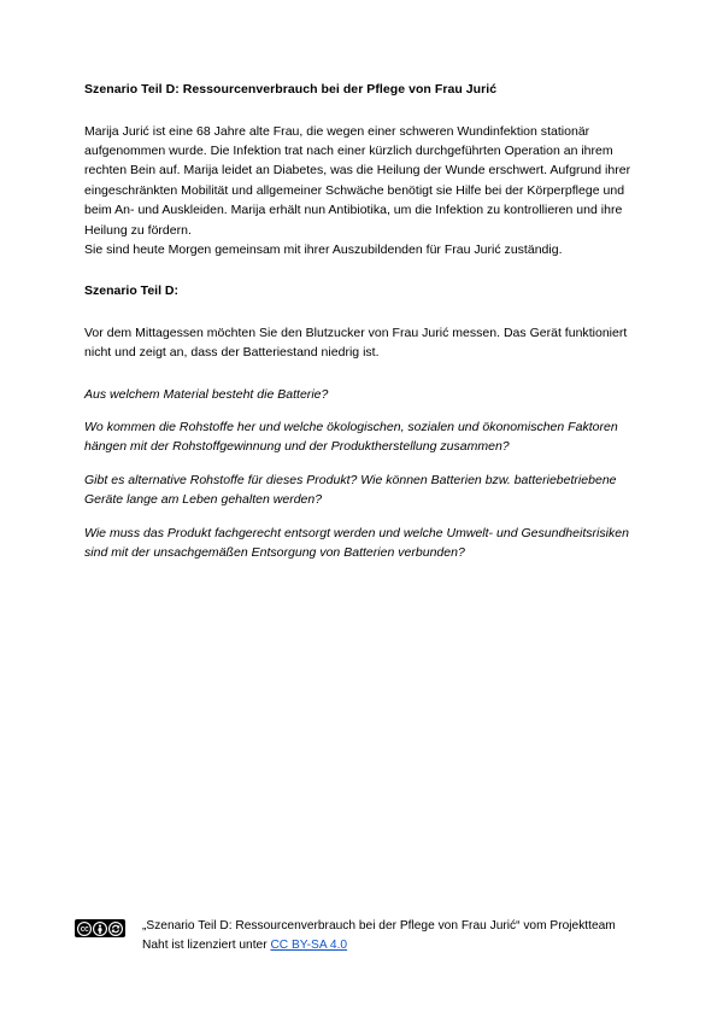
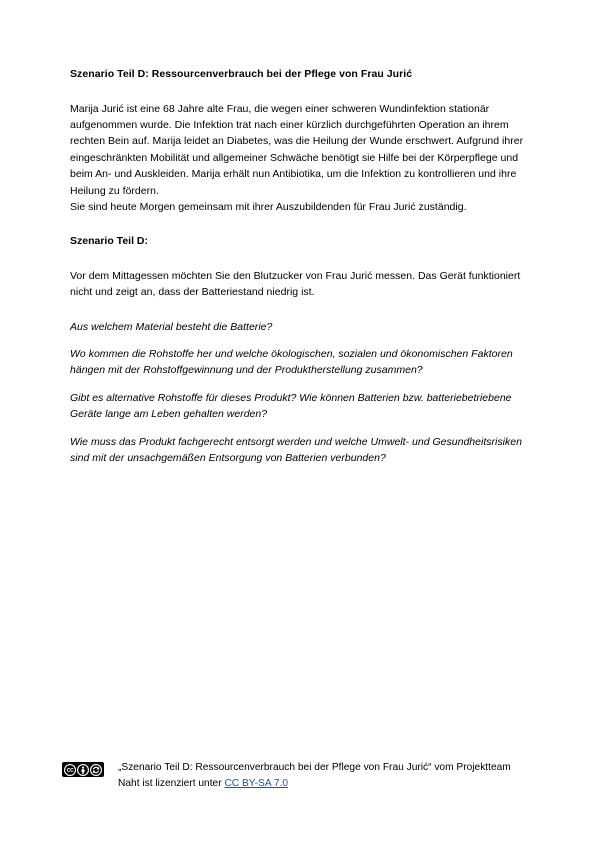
  Szenario Teil D: Ressourcenverbrauch bei der Pflege von Frau Jurić
  Marija Jurić ist eine 68 Jahre alte Frau, die wegen einer schweren Wundinfektion stationär aufgenommen wurde. Die Infektion trat nach einer kürzlich durchgeführten Operation an ihrem rechten Bein auf. Marija leidet an Diabetes, was die Heilung der Wunde erschwert. Aufgrund ihrer eingeschränkten Mobilität und allgemeiner Schwäche benötigt sie Hilfe bei der Körperpflege und beim An- und Auskleiden. Marija erhält nun Antibiotika, um die Infektion zu kontrollieren und ihre Heilung zu fördern.
  Sie sind heute Morgen gemeinsam mit ihrer Auszubildenden für Frau Jurić zuständig.
  Szenario Teil D:
  Vor dem Mittagessen möchten Sie den Blutzucker von Frau Jurić messen. Das Gerät funktioniert nicht und zeigt an, dass der Batteriestand niedrig ist.
  Aus welchem Material besteht die Batterie?
  Wo kommen die Rohstoffe her und welche ökologischen, sozialen und ökonomischen Faktoren hängen mit der Rohstoffgewinnung und der Produktherstellung zusammen?
  Gibt es alternative Rohstoffe für dieses Produkt? Wie können Batterien bzw. batteriebetriebene Geräte lange am Leben gehalten werden?
  Wie muss das Produkt fachgerecht entsorgt werden und welche Umwelt- und Gesundheitsrisiken sind mit der unsachgemäßen Entsorgung von Batterien verbunden?
- „Szenario Teil D: Ressourcenverbrauch bei der Pflege von Frau Jurić“ vom Projektteam Naht ist lizenziert unter CC BY-SA 4.0
+ „Szenario Teil D: Ressourcenverbrauch bei der Pflege von Frau Jurić“ vom Projektteam Naht ist lizenziert unter CC BY-SA 7.0
